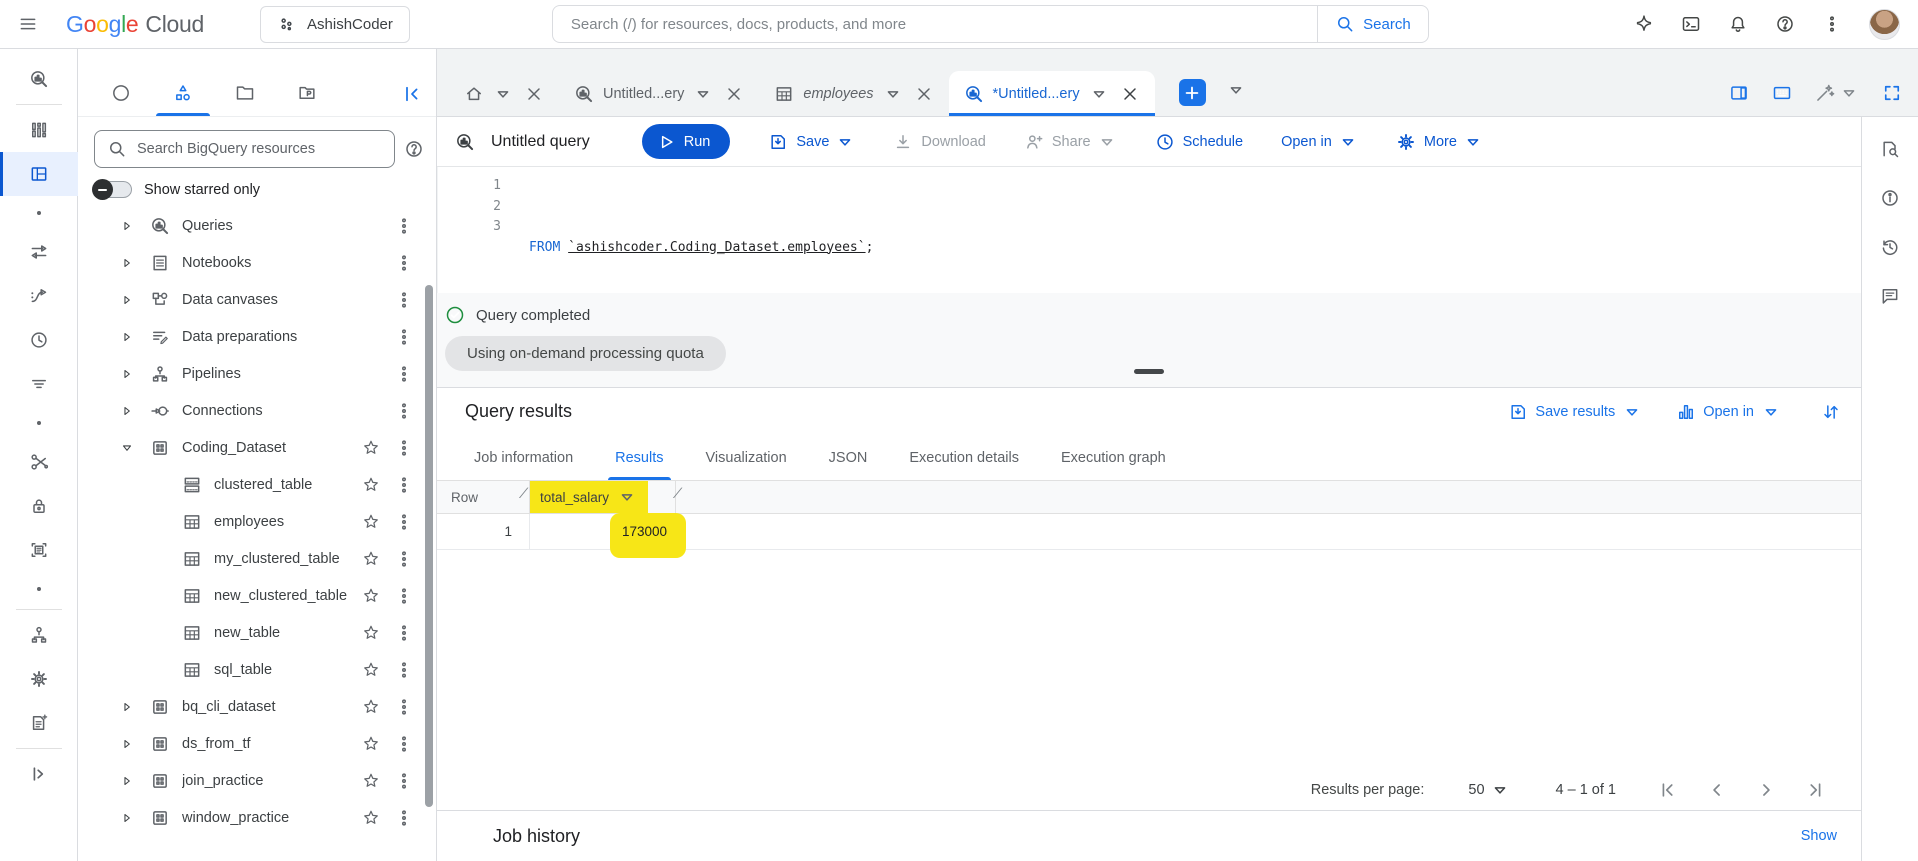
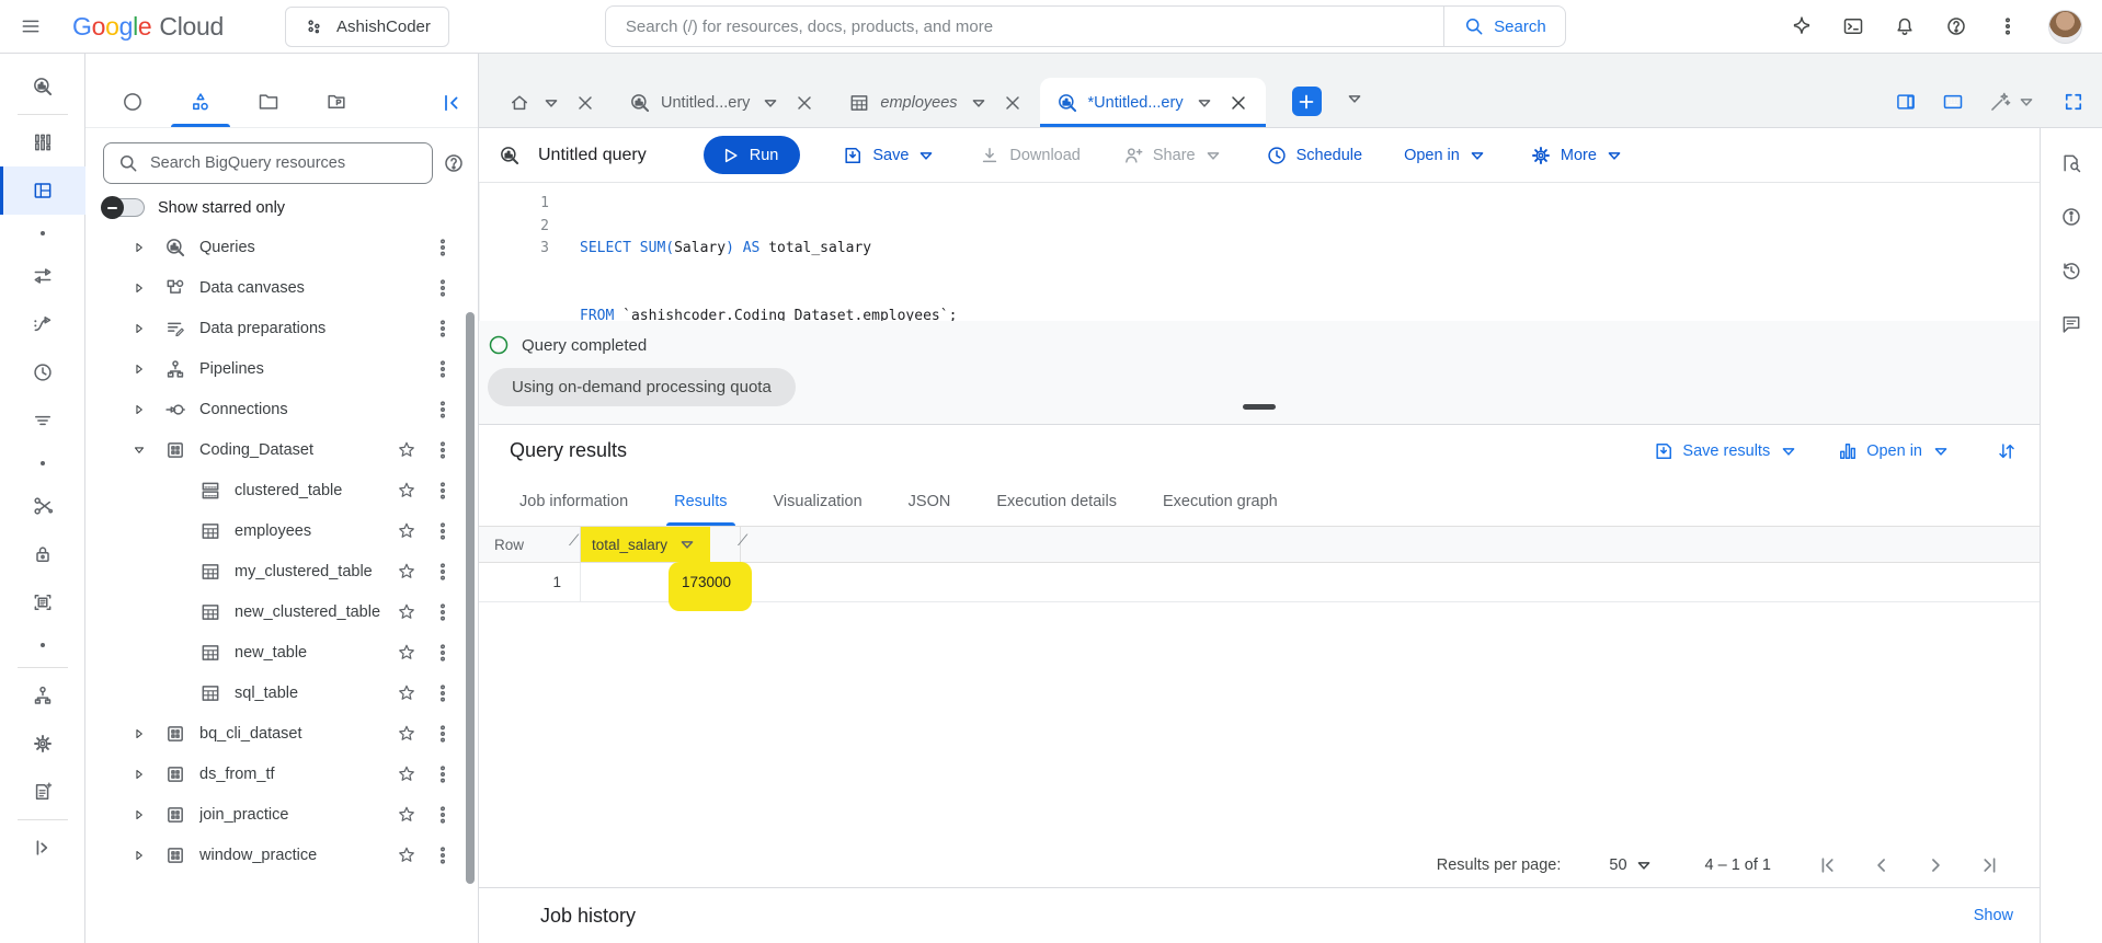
  G
  o
  o
  g
  l
  e
  Cloud
  AshishCoder
  Search (/) for resources, docs, products, and more
  Search
  Search BigQuery resources
  Show starred only
  Queries
- Notebooks
  Data canvases
  Data preparations
  Pipelines
  Connections
  Coding_Dataset
  clustered_table
  employees
  my_clustered_table
  new_clustered_table
  new_table
  sql_table
  bq_cli_dataset
  ds_from_tf
  join_practice
  window_practice
  Untitled...ery
  employees
  *Untitled...ery
  Untitled query
  Run
  Save
  Download
  Share
  Schedule
  Open in
  More
  1
  2
  3
+ SELECT SUM(Salary) AS total_salary
  FROM `ashishcoder.Coding_Dataset.employees`;
  Query completed
  Using on-demand processing quota
  Query results
  Save results
  Open in
  Job information
  Results
  Visualization
  JSON
  Execution details
  Execution graph
  Row
  total_salary
  ∕
  ∕
  1
  173000
  Results per page:
  50
  4 – 1 of 1
  Job history
  Show
